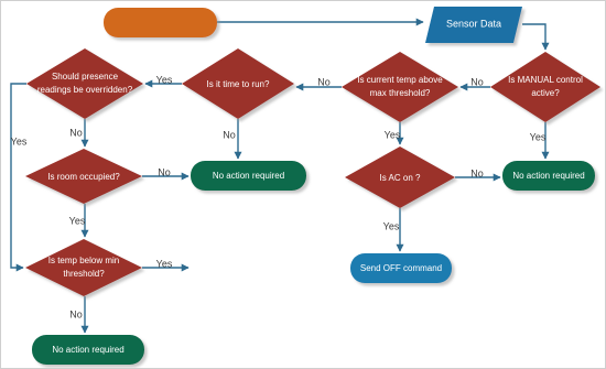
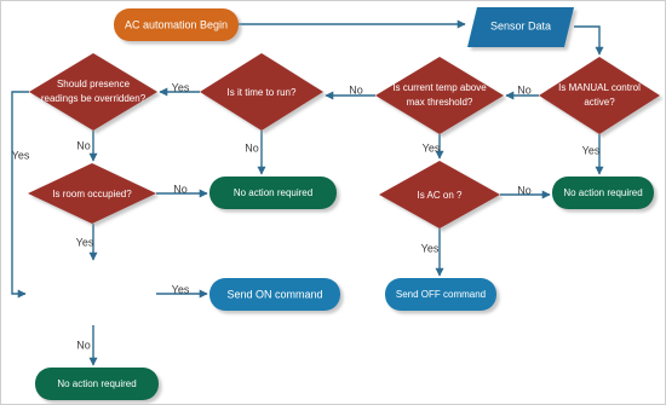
+ AC automation Begin
  Sensor Data
  Is MANUAL control
  active?
  Is current temp above
  max threshold?
  Is it time to run?
  Should presence
  readings be overridden?
  Is room occupied?
- Is temp below min
- threshold?
  Is AC on ?
  No action required
  No action required
  No action required
+ Send ON command
  Send OFF command
  No
  Yes
  No
  Yes
  Yes
  No
  No
  Yes
  No
  Yes
  Yes
  No
  No
  Yes
